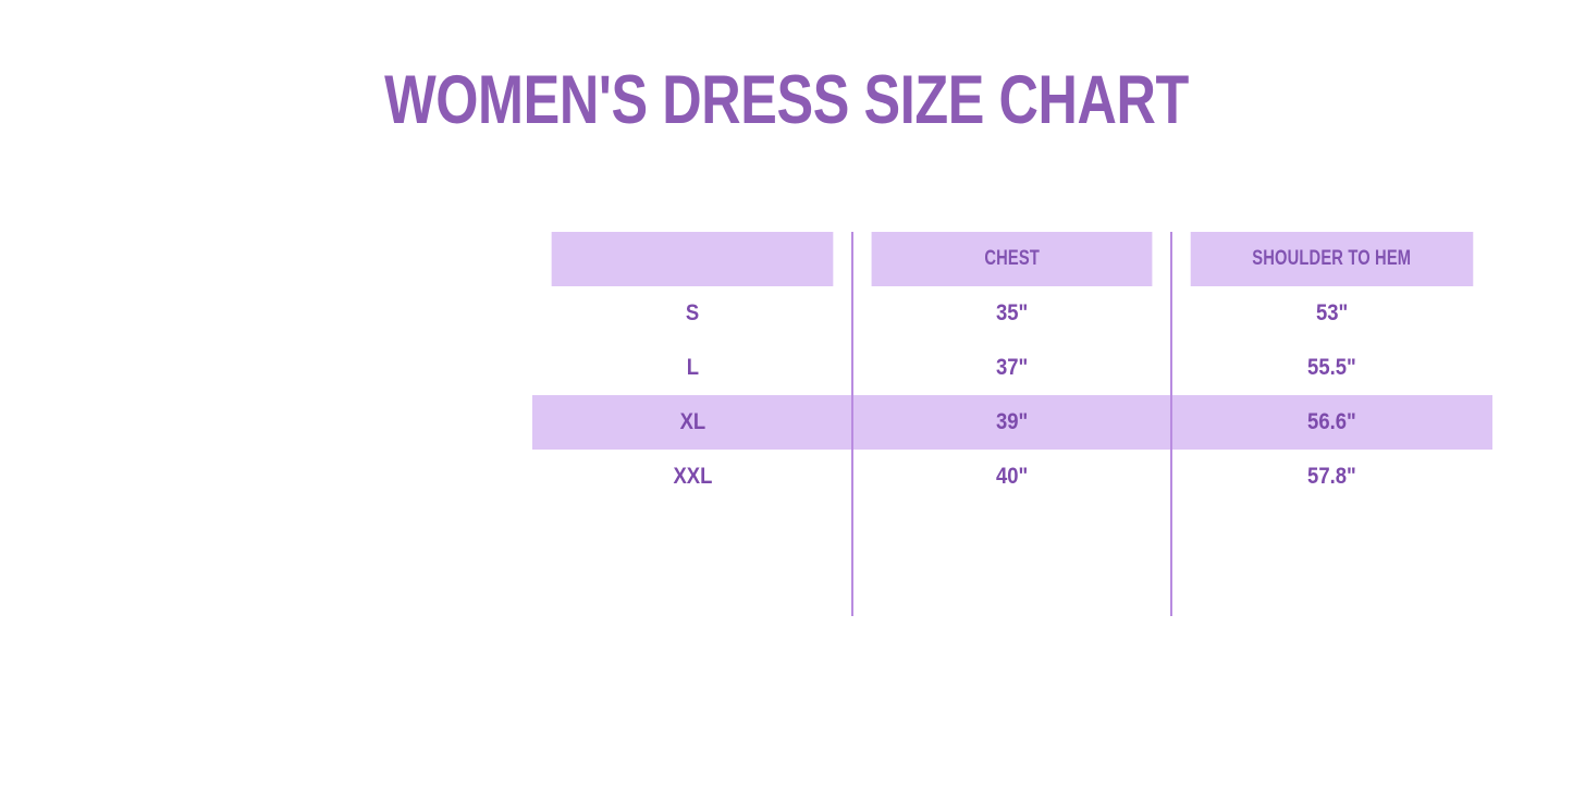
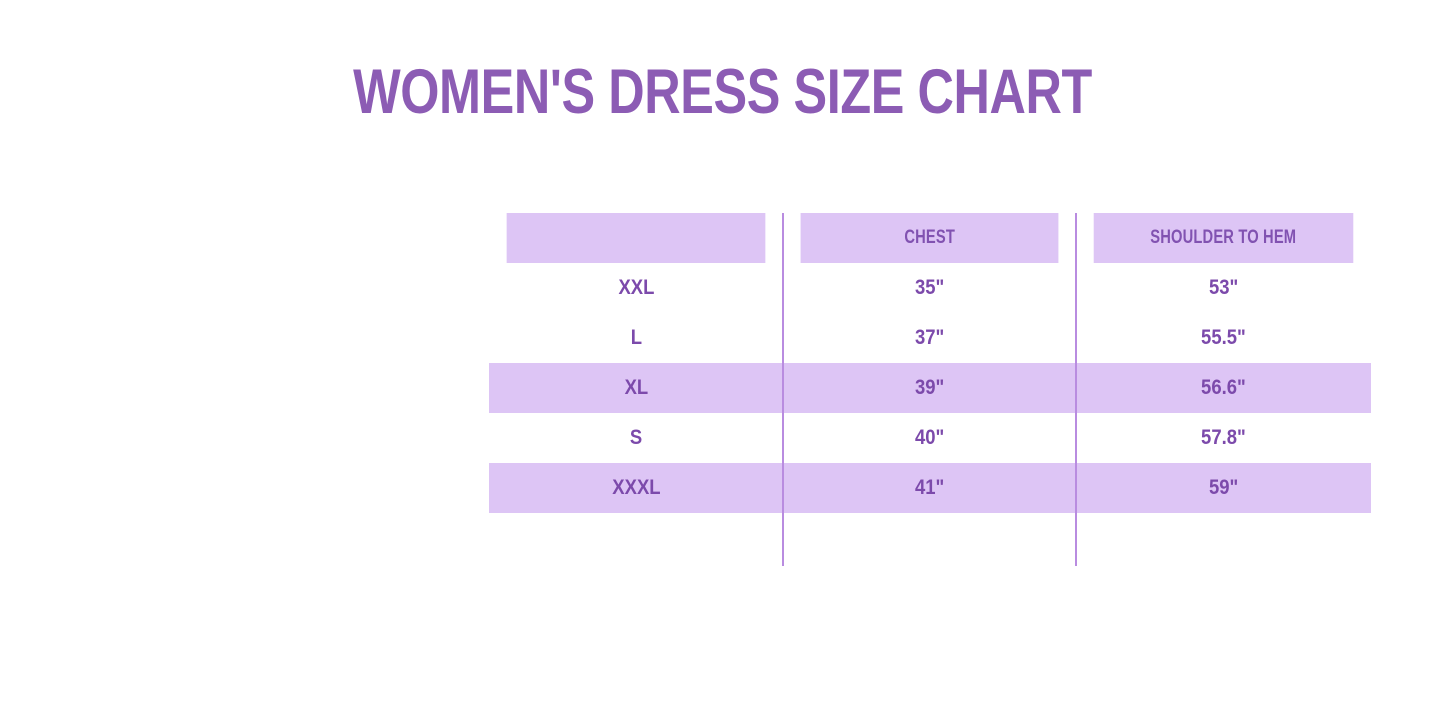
  WOMEN'S DRESS SIZE CHART
  	CHEST	SHOULDER TO HEM
- S	35"	53"
+ XXL	35"	53"
  L	37"	55.5"
  XL	39"	56.6"
- XXL	40"	57.8"
+ S	40"	57.8"
+ XXXL	41"	59"
